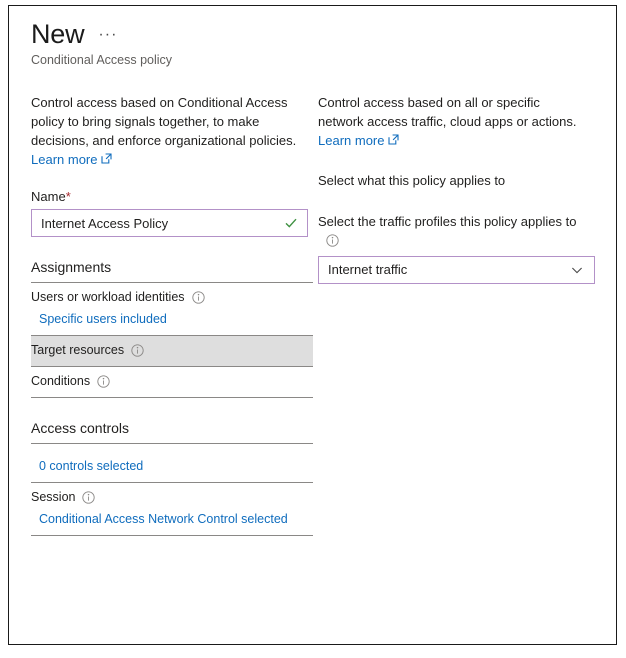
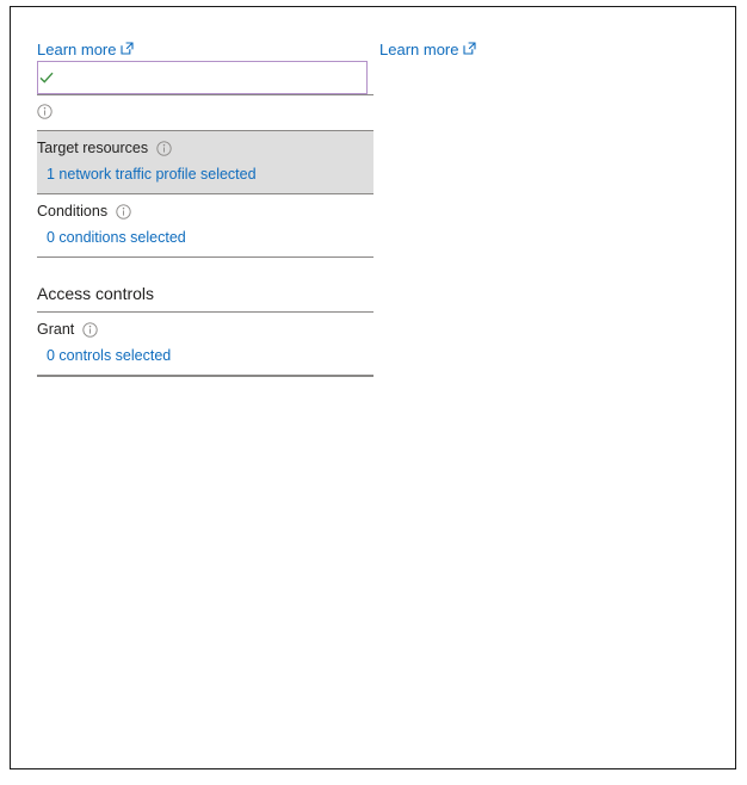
- New
- ···
- Conditional Access policy
- Control access based on Conditional Access policy to bring signals together, to make decisions, and enforce organizational policies.
  Learn more
- Name*
- Internet Access Policy
- Assignments
- Users or workload identities
- Specific users included
  Target resources
+ 1 network traffic profile selected
  Conditions
+ 0 conditions selected
  Access controls
+ Grant
  0 controls selected
- Session
- Conditional Access Network Control selected
- Control access based on all or specific network access traffic, cloud apps or actions.
  Learn more
- Select what this policy applies to
- Select the traffic profiles this policy applies to
- Internet traffic
